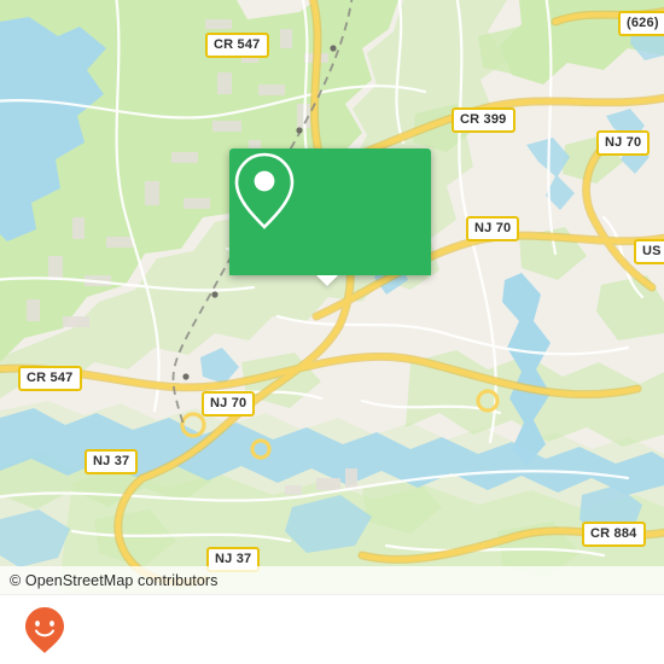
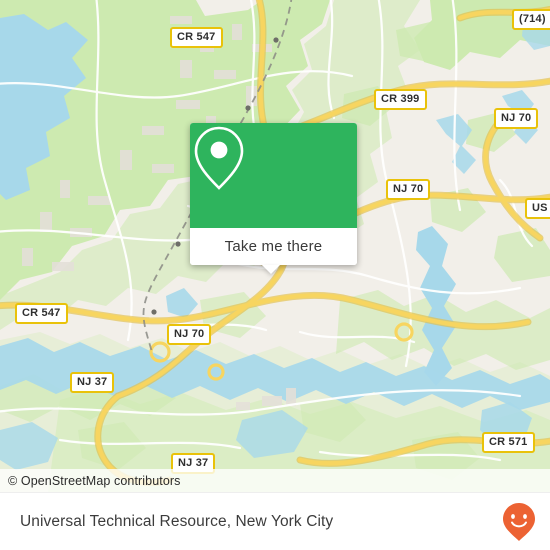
  CR 547
- (626)
+ (714)
  CR 399
  NJ 70
  NJ 70
  CR 547
  NJ 70
  NJ 37
  NJ 37
- CR 884
+ CR 571
+ Take me there
  © OpenStreetMap contributors
+ Universal Technical Resource, New York City
